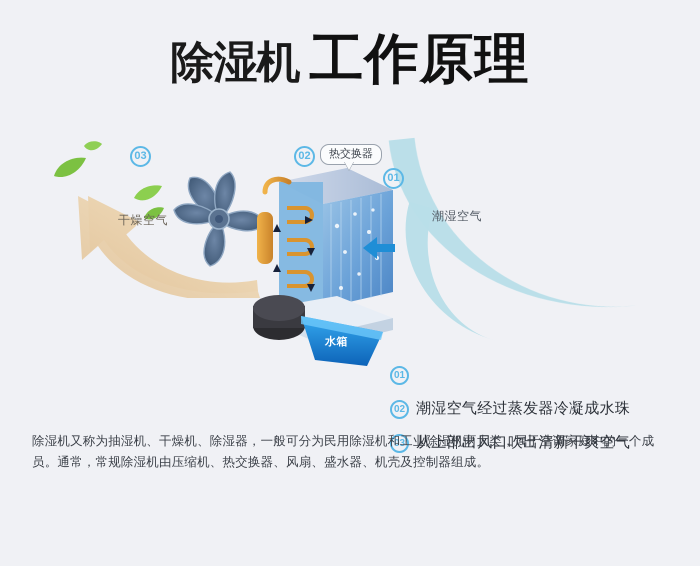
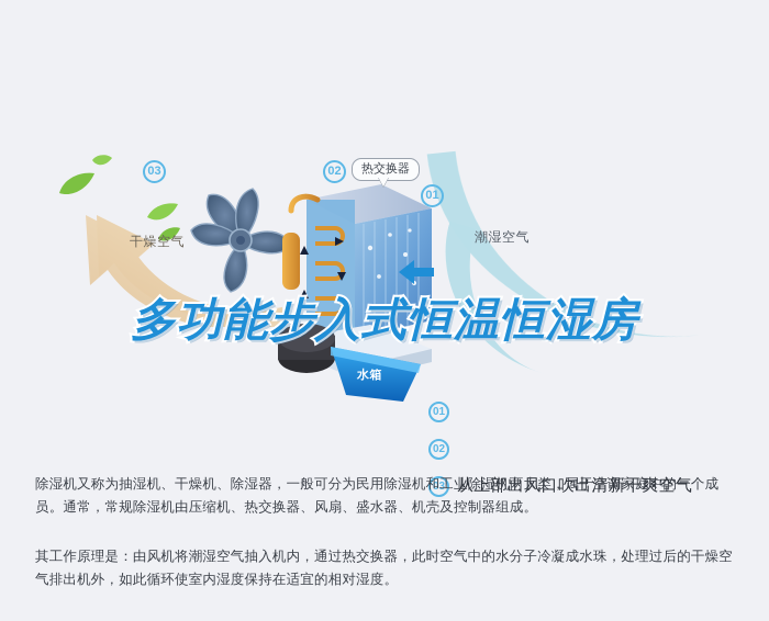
- 除湿机 工作原理
  干燥空气
  潮湿空气
  水箱
  热交换器
  03
  02
  01
  01
  02
- 潮湿空气经过蒸发器冷凝成水珠
  03
  从上部出风口吹出清新干爽空气
+ 多功能步入式恒温恒湿房
  除湿机又称为抽湿机、干燥机、除湿器，一般可分为民用除湿机和工业除湿机两大类，属于空调家庭中的一个成员。通常，常规除湿机由压缩机、热交换器、风扇、盛水器、机壳及控制器组成。
+ 其工作原理是：由风机将潮湿空气抽入机内，通过热交换器，此时空气中的水分子冷凝成水珠，处理过后的干燥空气排出机外，如此循环使室内湿度保持在适宜的相对湿度。
